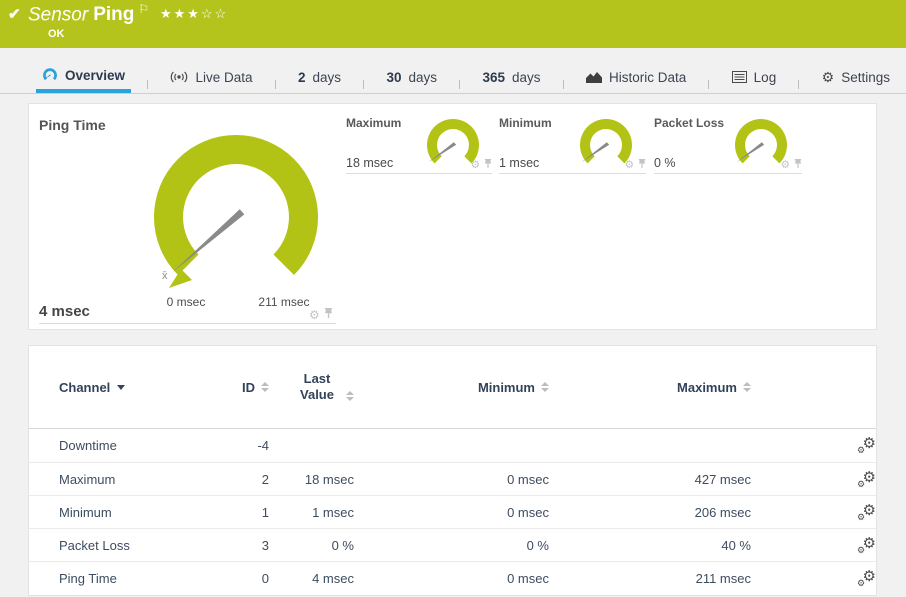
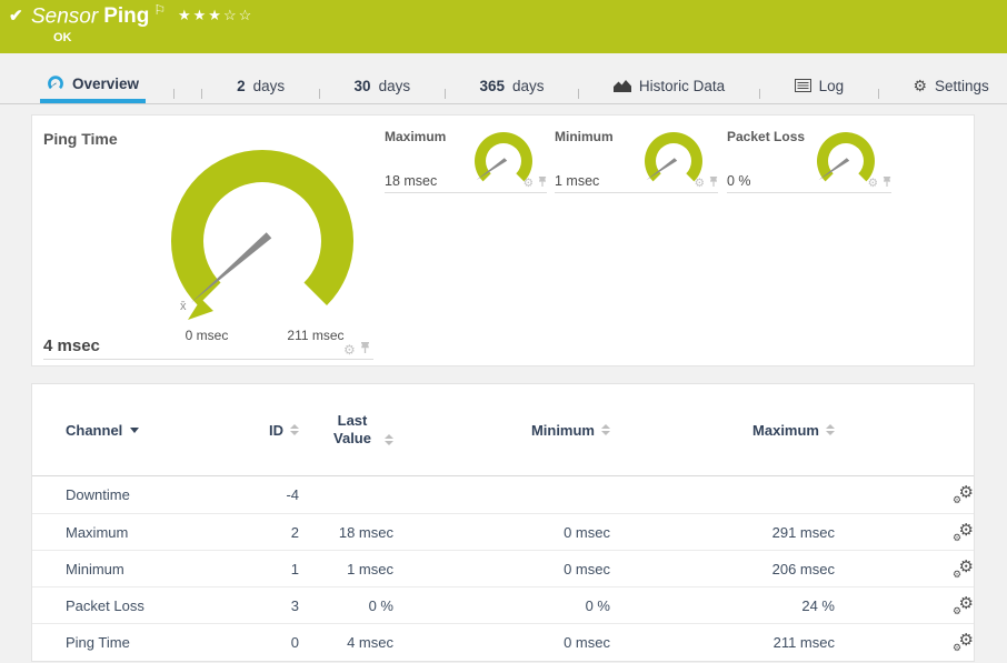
  ✔
  Sensor Ping ⚐
  ★★★☆☆
  OK
  Overview
- Live Data
  2
  days
  30
  days
  365
  days
  Historic Data
  Log
  ⚙
  Settings
  Ping Time
  x̄
  0 msec
  211 msec
  4 msec
  ⚙
  Maximum
  18 msec
  ⚙
  Minimum
  1 msec
  ⚙
  Packet Loss
  0 %
  ⚙
  Channel
  ID
  Last Value
  Minimum
  Maximum
  Downtime
  -4
  ⚙
  ⚙
  Maximum
  2
  18 msec
  0 msec
- 427 msec
+ 291 msec
  ⚙
  ⚙
  Minimum
  1
  1 msec
  0 msec
  206 msec
  ⚙
  ⚙
  Packet Loss
  3
  0 %
  0 %
- 40 %
+ 24 %
  ⚙
  ⚙
  Ping Time
  0
  4 msec
  0 msec
  211 msec
  ⚙
  ⚙
